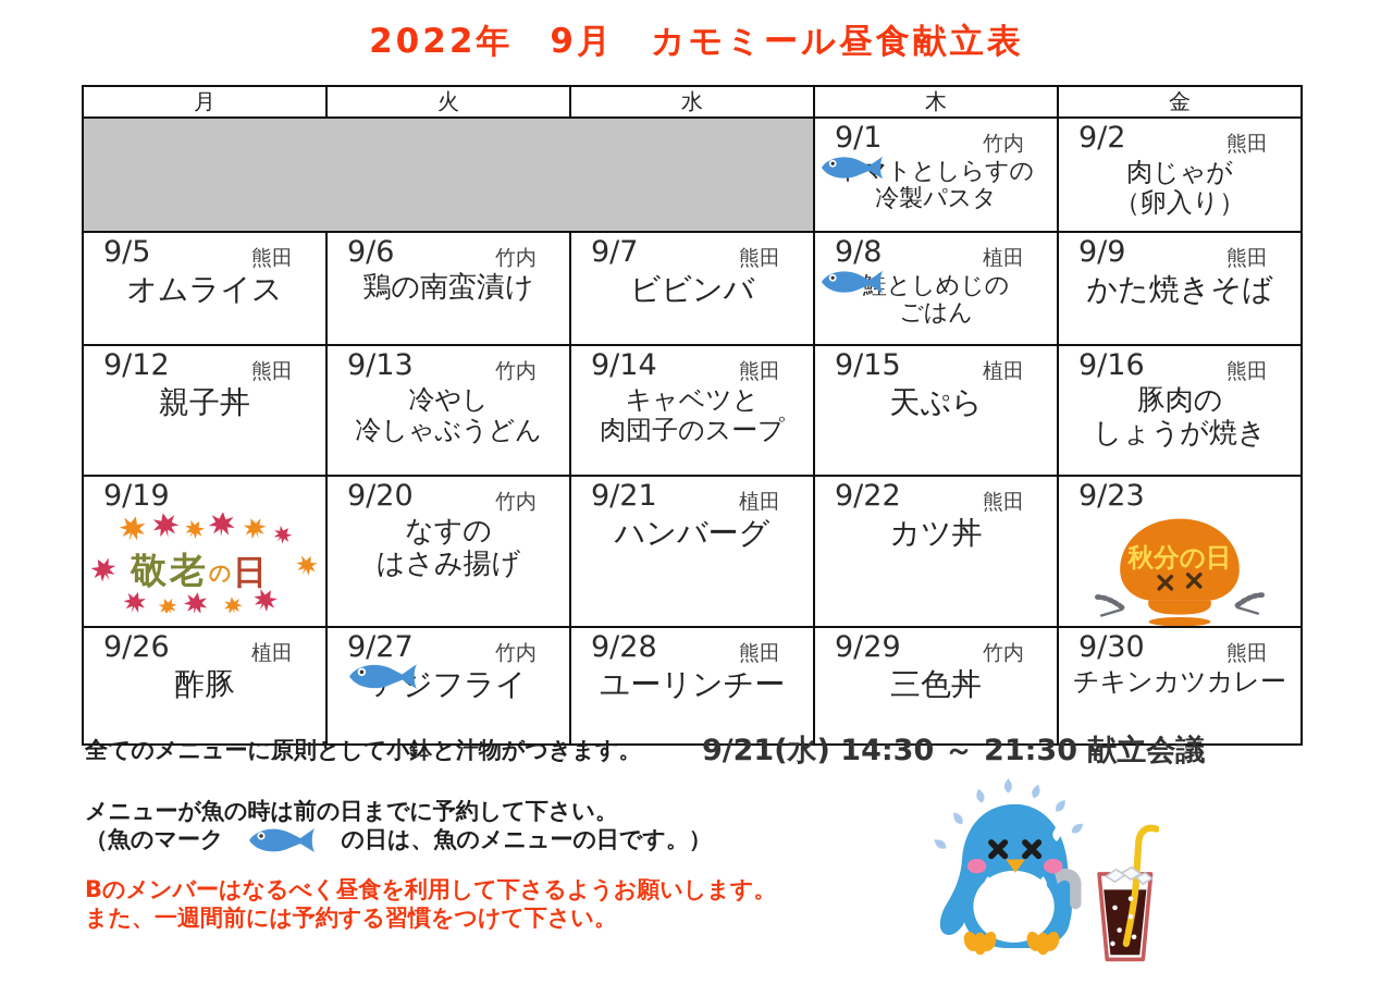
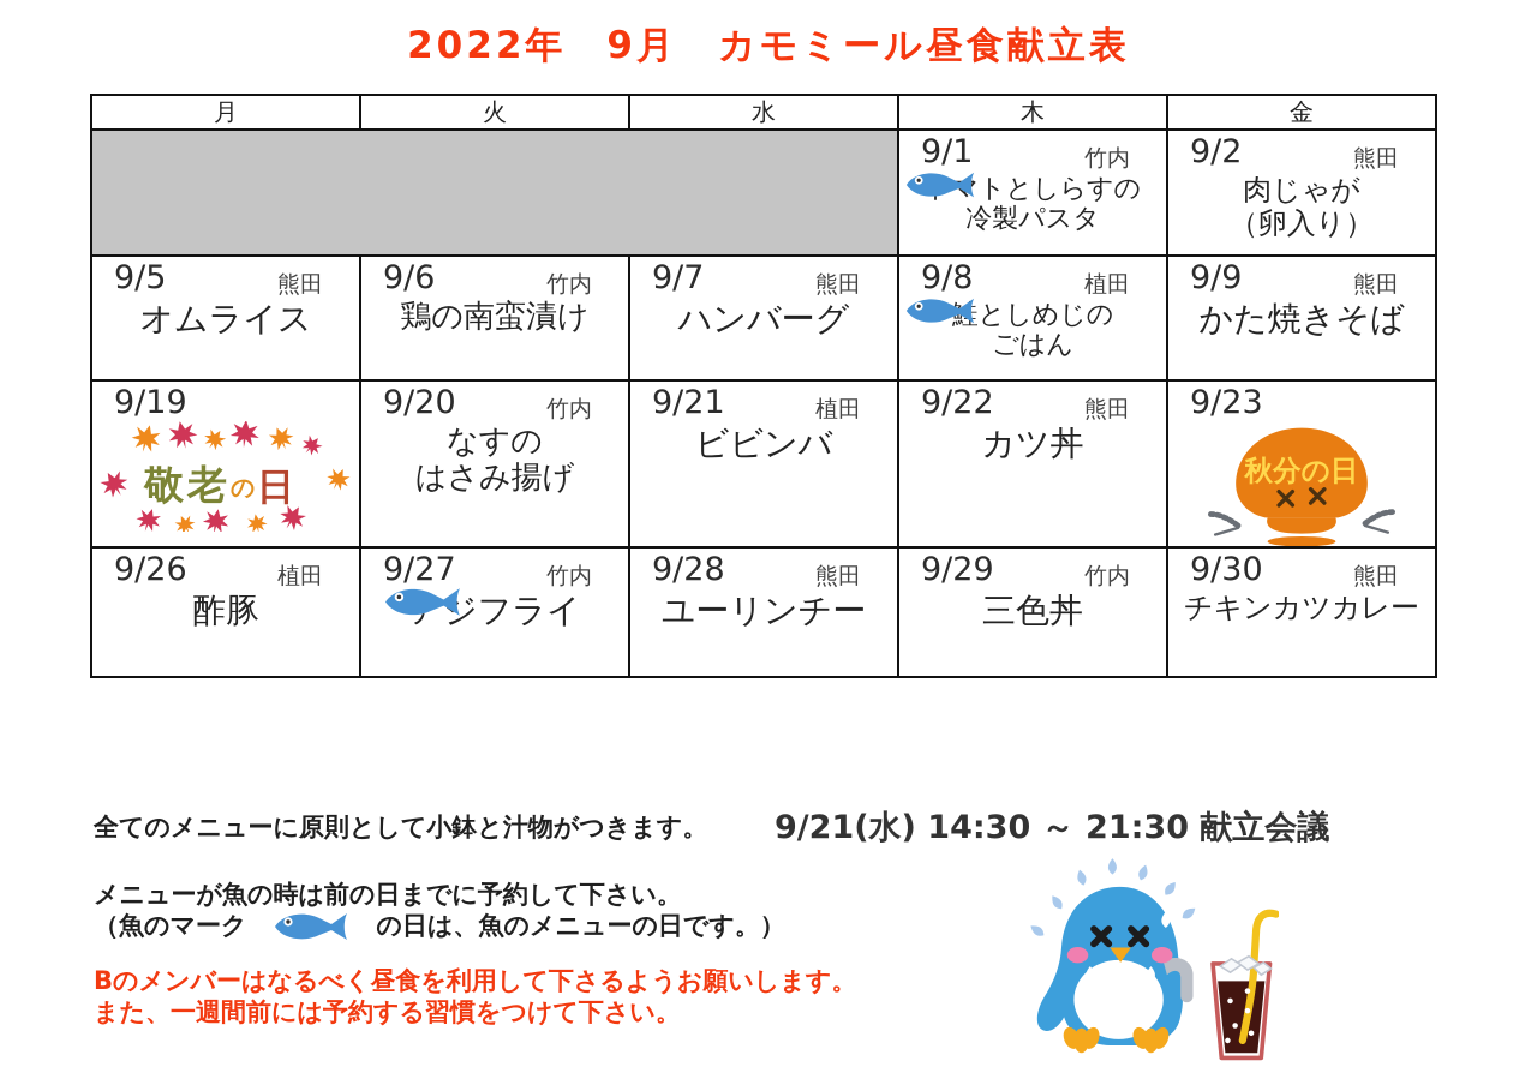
  2022年 9月 カモミール昼食献立表
  月	火	水	木	金
  	9/1 竹内 トとしらすの 冷製パスタ	9/2 熊田 肉じゃが （卵入り）
- 9/5 熊田 オムライス	9/6 竹内 鶏の南蛮漬け	9/7 熊田 ビビンバ	9/8 植田 としめじの ごはん	9/9 熊田 かた焼きそば
+ 9/5 熊田 オムライス	9/6 竹内 鶏の南蛮漬け	9/7 熊田 ハンバーグ	9/8 植田 としめじの ごはん	9/9 熊田 かた焼きそば
- 9/12 熊田 親子丼	9/13 竹内 冷やし 冷しゃぶうどん	9/14 熊田 キャベツと 肉団子のスープ	9/15 植田 天ぷら	9/16 熊田 豚肉の しょうが焼き
- 9/19 敬 老 の 日	9/20 竹内 なすの はさみ揚げ	9/21 植田 ハンバーグ	9/22 熊田 カツ丼	9/23 秋分の日
+ 9/19 敬 老 の 日	9/20 竹内 なすの はさみ揚げ	9/21 植田 ビビンバ	9/22 熊田 カツ丼	9/23 秋分の日
  9/26 植田 酢豚	9/27 竹内 ジフライ	9/28 熊田 ユーリンチー	9/29 竹内 三色丼	9/30 熊田 チキンカツカレー
  全てのメニューに原則として小鉢と汁物がつきます。
  9/21(水) 14:30 ～ 21:30 献立会議
  メニューが魚の時は前の日までに予約して下さい。
  （魚のマーク
  の日は、魚のメニューの日です。）
  Bのメンバーはなるべく昼食を利用して下さるようお願いします。
  また、一週間前には予約する習慣をつけて下さい。
